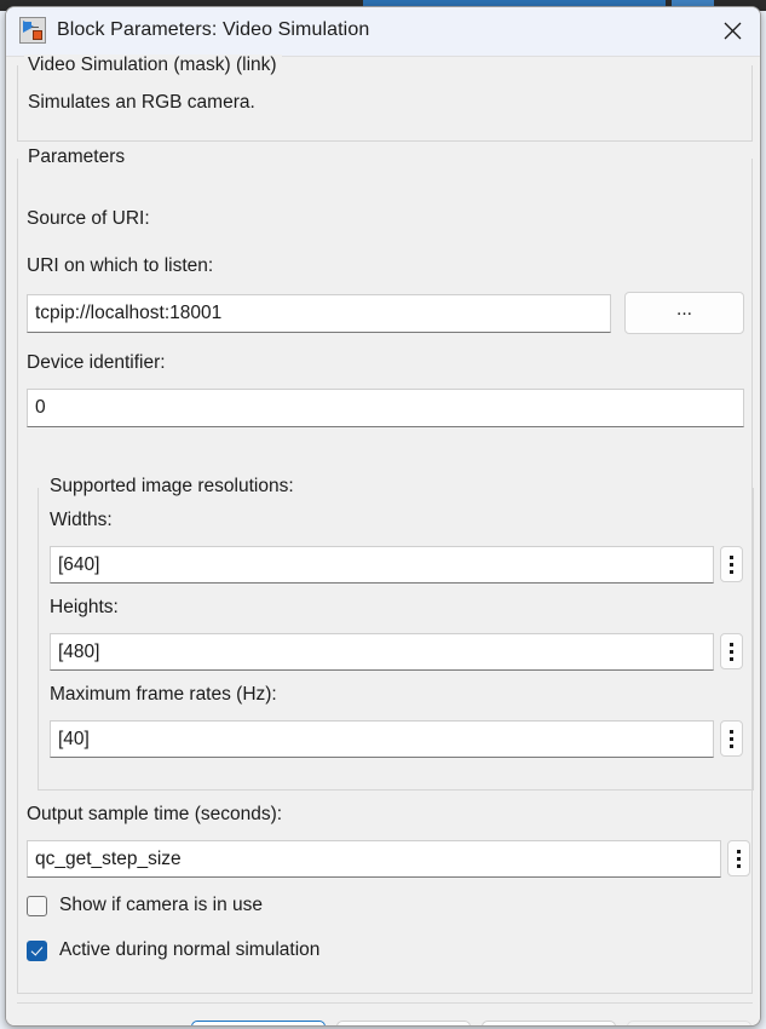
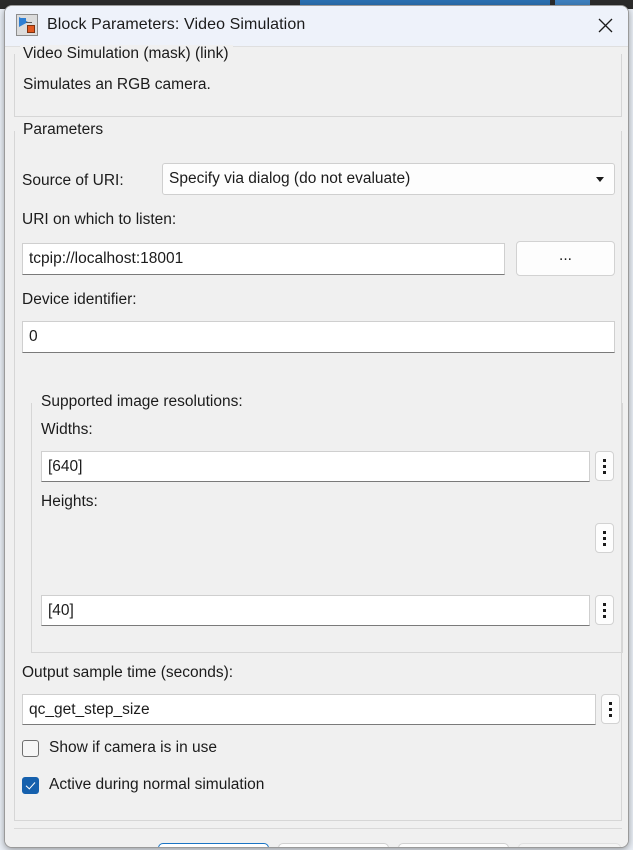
  Block Parameters: Video Simulation
  Video Simulation (mask) (link)
  Simulates an RGB camera.
  Parameters
  Source of URI:
+ Specify via dialog (do not evaluate)
  URI on which to listen:
  tcpip://localhost:18001
  ...
  Device identifier:
  0
  Supported image resolutions:
  Widths:
  [640]
  Heights:
- [480]
- Maximum frame rates (Hz):
  [40]
  Output sample time (seconds):
  qc_get_step_size
  Show if camera is in use
  Active during normal simulation
